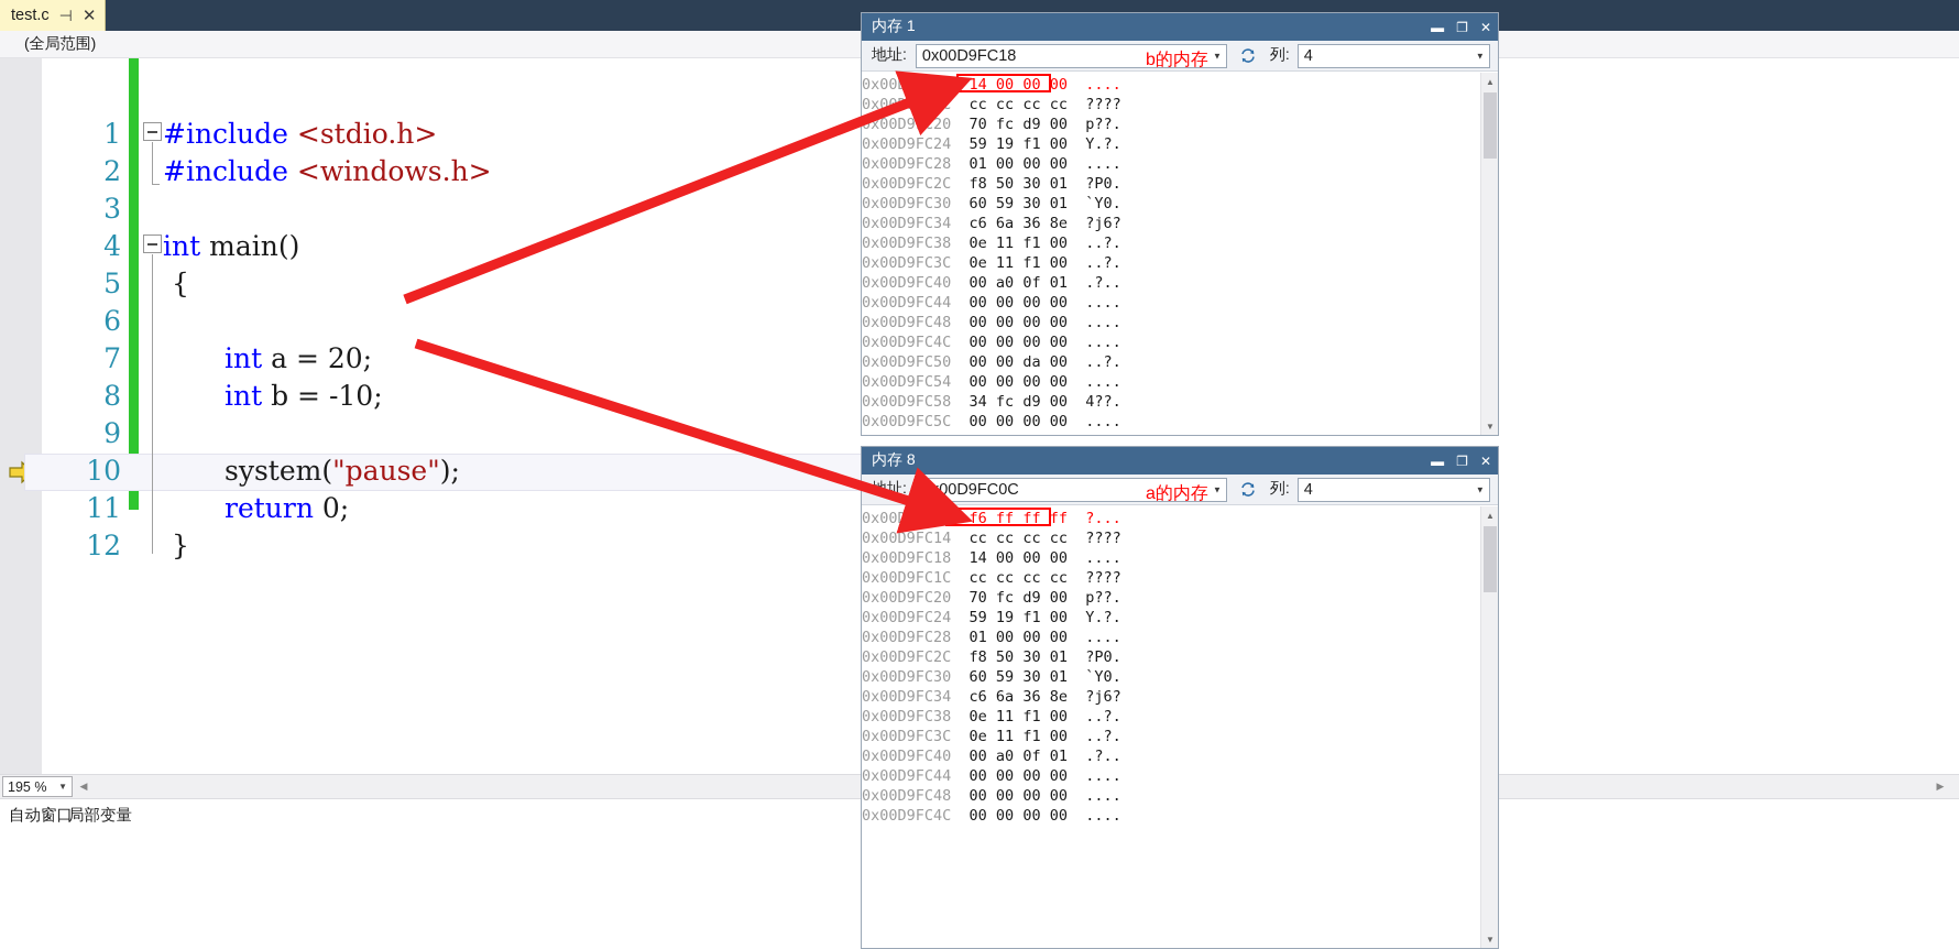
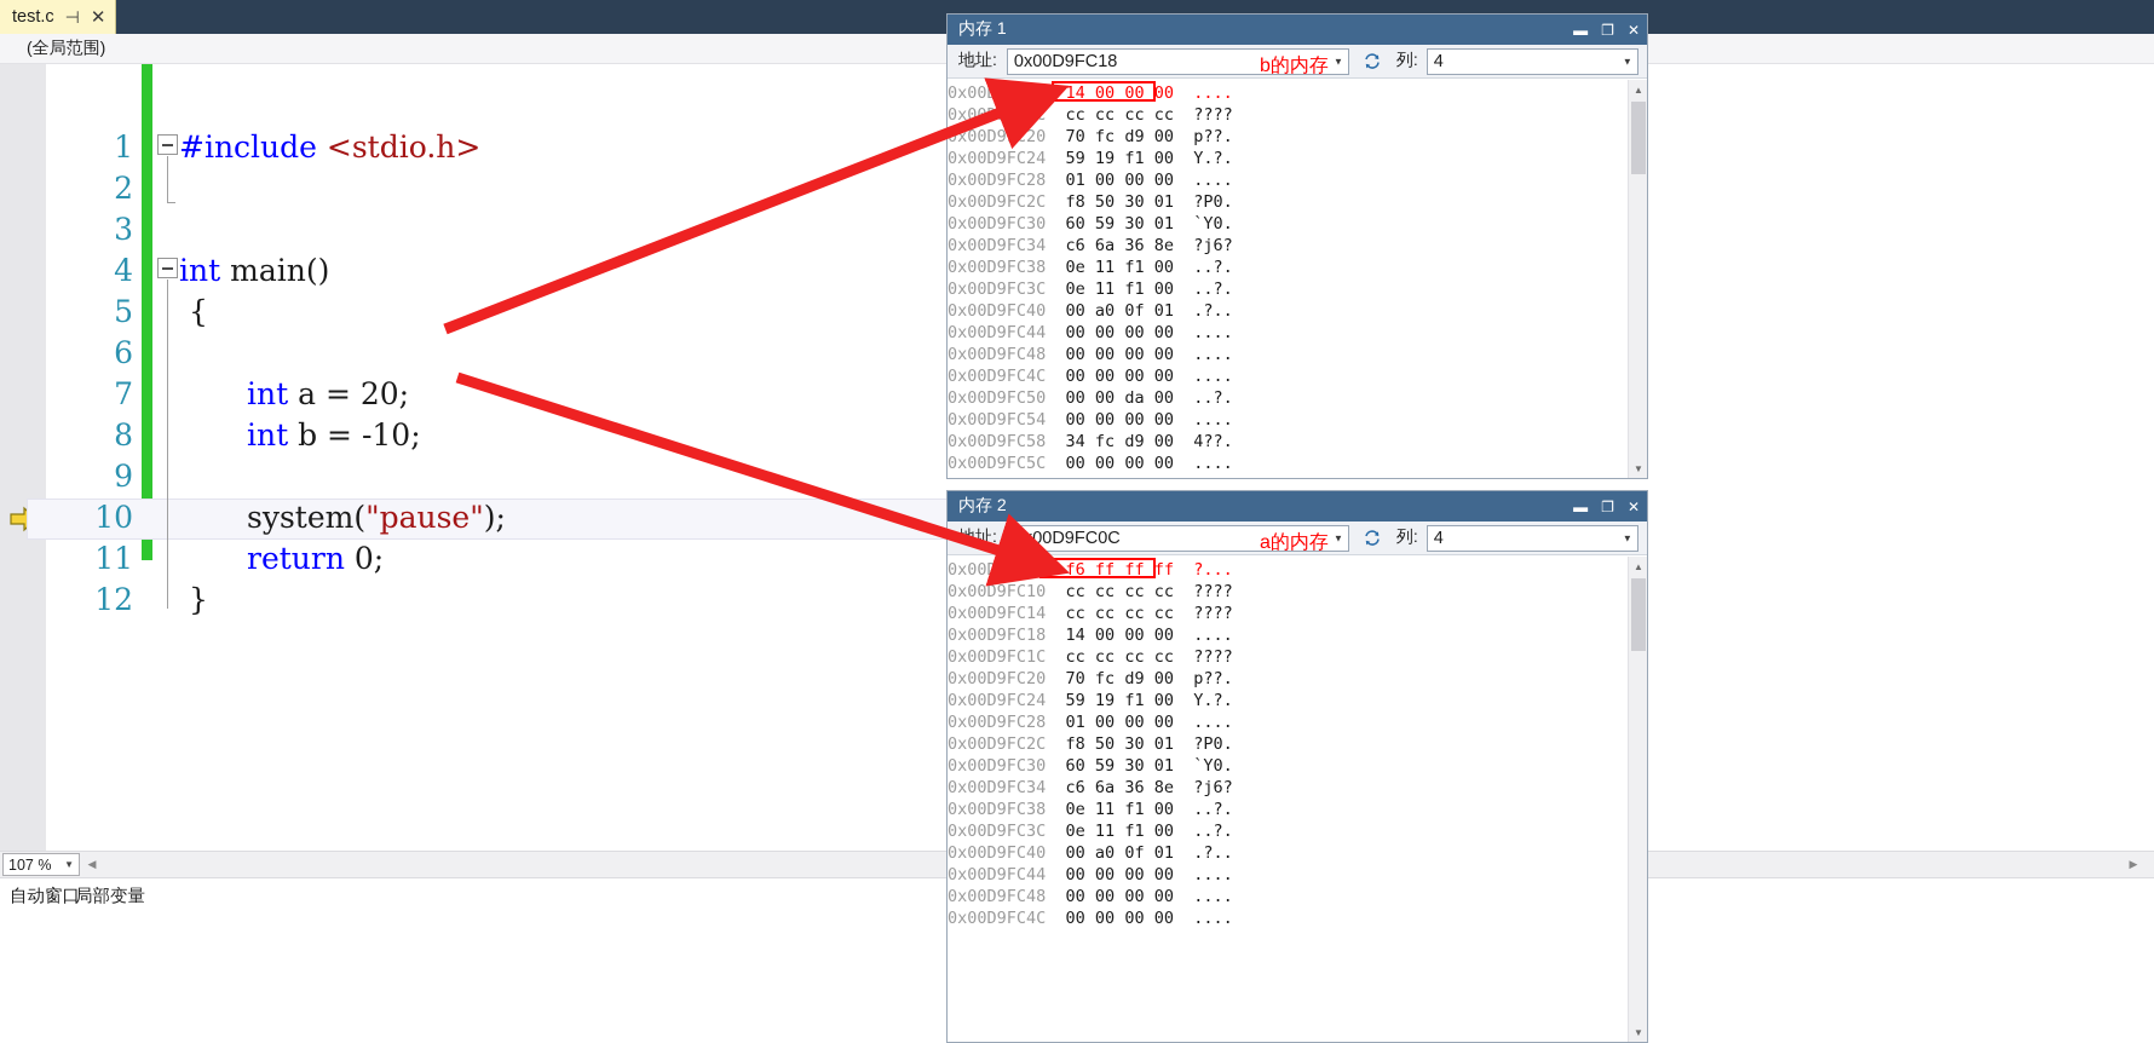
  test.c
  ⊣
  ✕
  (全局范围)
  1
  2
  3
  4
  5
  6
  7
  8
  9
  10
  11
  12
  #include <stdio.h>
- #include <windows.h>
  int main()
  {
  int a = 20;
  int b = -10;
  system("pause");
  return 0;
  }
- 195 %
+ 107 %
  ▼
  ◀
  ▶
  自动窗口
  局部变量
  内存 1
  ▬
  ❐
  ✕
  地址:
  0x00D9FC18
  ▼
  列:
  4
  ▼
  b的内存
  0x00D9FC18 14 00 00 00 ....
  0x0FC1C cc cc cc cc ????
  x00D9FC20 70 fc d9 00 p??.
  0x00D9FC24 59 19 f1 00 Y.?.
  0x00D9FC28 01 00 00 00 ....
  0x00D9FC2C f8 50 30 01 ?P0.
  0x00D9FC30 60 59 30 01 `Y0.
  0x00D9FC34 c6 6a 36 8e ?j6?
  0x00D9FC38 0e 11 f1 00 ..?.
  0x00D9FC3C 0e 11 f1 00 ..?.
  0x00D9FC40 00 a0 0f 01 .?..
  0x00D9FC44 00 00 00 00 ....
  0x00D9FC48 00 00 00 00 ....
  0x00D9FC4C 00 00 00 00 ....
  0x00D9FC50 00 00 da 00 ..?.
  0x00D9FC54 00 00 00 00 ....
  0x00D9FC58 34 fc d9 00 4??.
  0x00D9FC5C 00 00 00 00 ....
  ▲
  ▼
- 内存 8
+ 内存 2
  ▬
  ❐
  ✕
  0x00D9FC0C
  ▼
  列:
  4
  ▼
  a的内存
  0x00D9FC0C f6 ff ff ff ?...
+ 0x00D9FC10 cc cc cc cc ????
  0x00D9FC14 cc cc cc cc ????
  0x00D9FC18 14 00 00 00 ....
  0x00D9FC1C cc cc cc cc ????
  0x00D9FC20 70 fc d9 00 p??.
  0x00D9FC24 59 19 f1 00 Y.?.
  0x00D9FC28 01 00 00 00 ....
  0x00D9FC2C f8 50 30 01 ?P0.
  0x00D9FC30 60 59 30 01 `Y0.
  0x00D9FC34 c6 6a 36 8e ?j6?
  0x00D9FC38 0e 11 f1 00 ..?.
  0x00D9FC3C 0e 11 f1 00 ..?.
  0x00D9FC40 00 a0 0f 01 .?..
  0x00D9FC44 00 00 00 00 ....
  0x00D9FC48 00 00 00 00 ....
  0x00D9FC4C 00 00 00 00 ....
  ▲
  ▼
